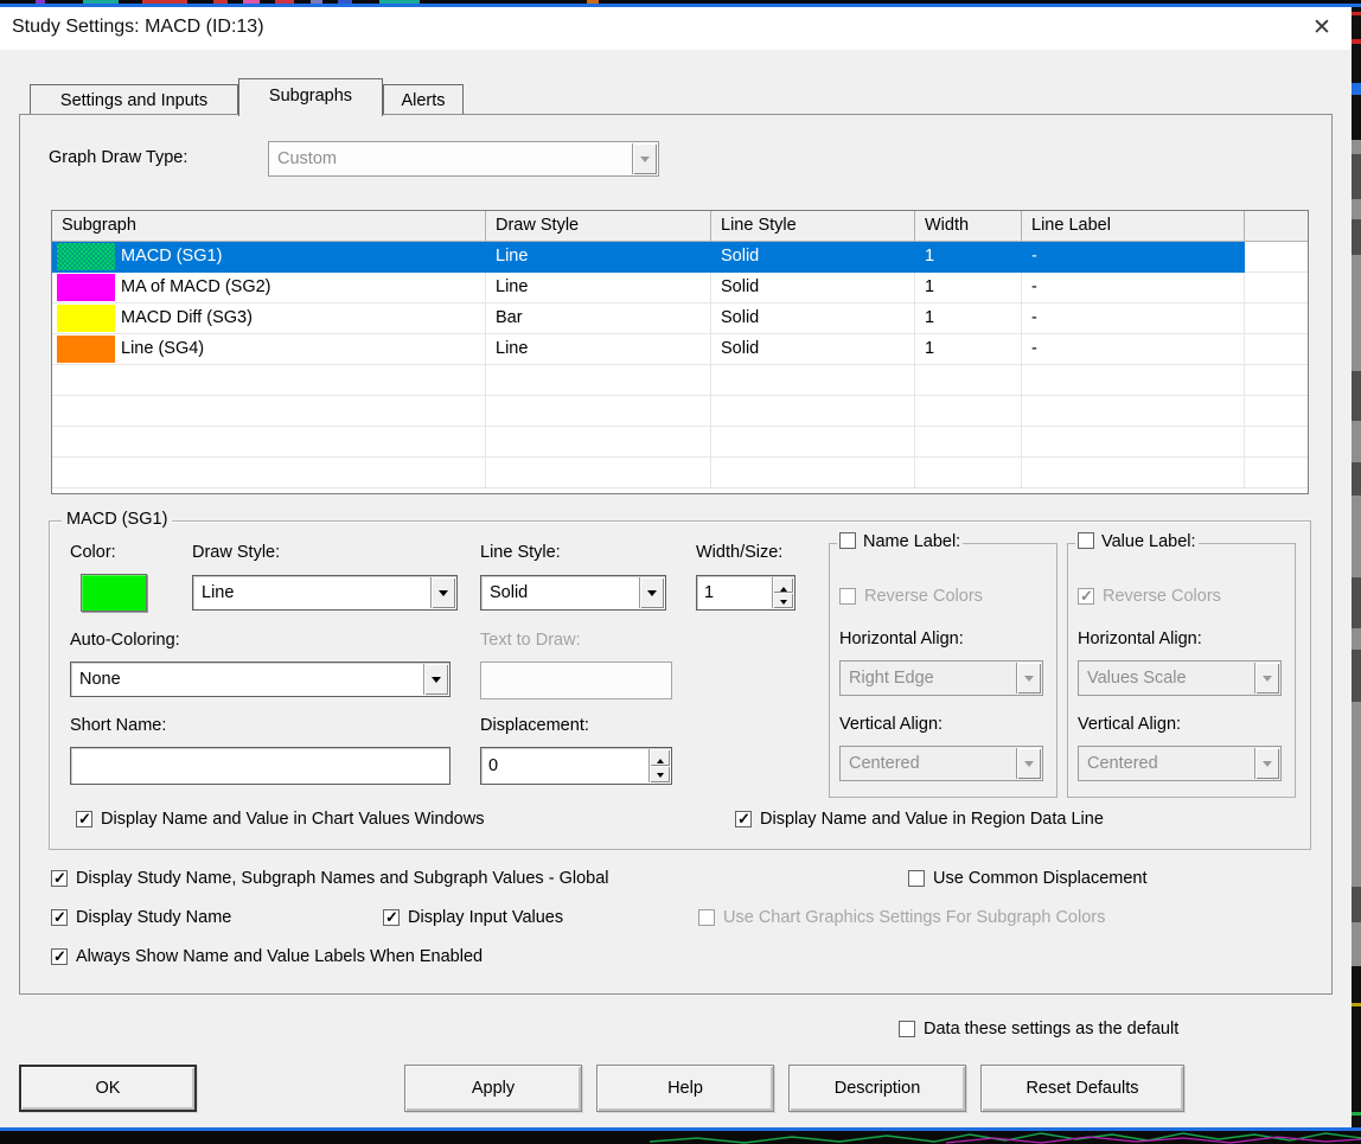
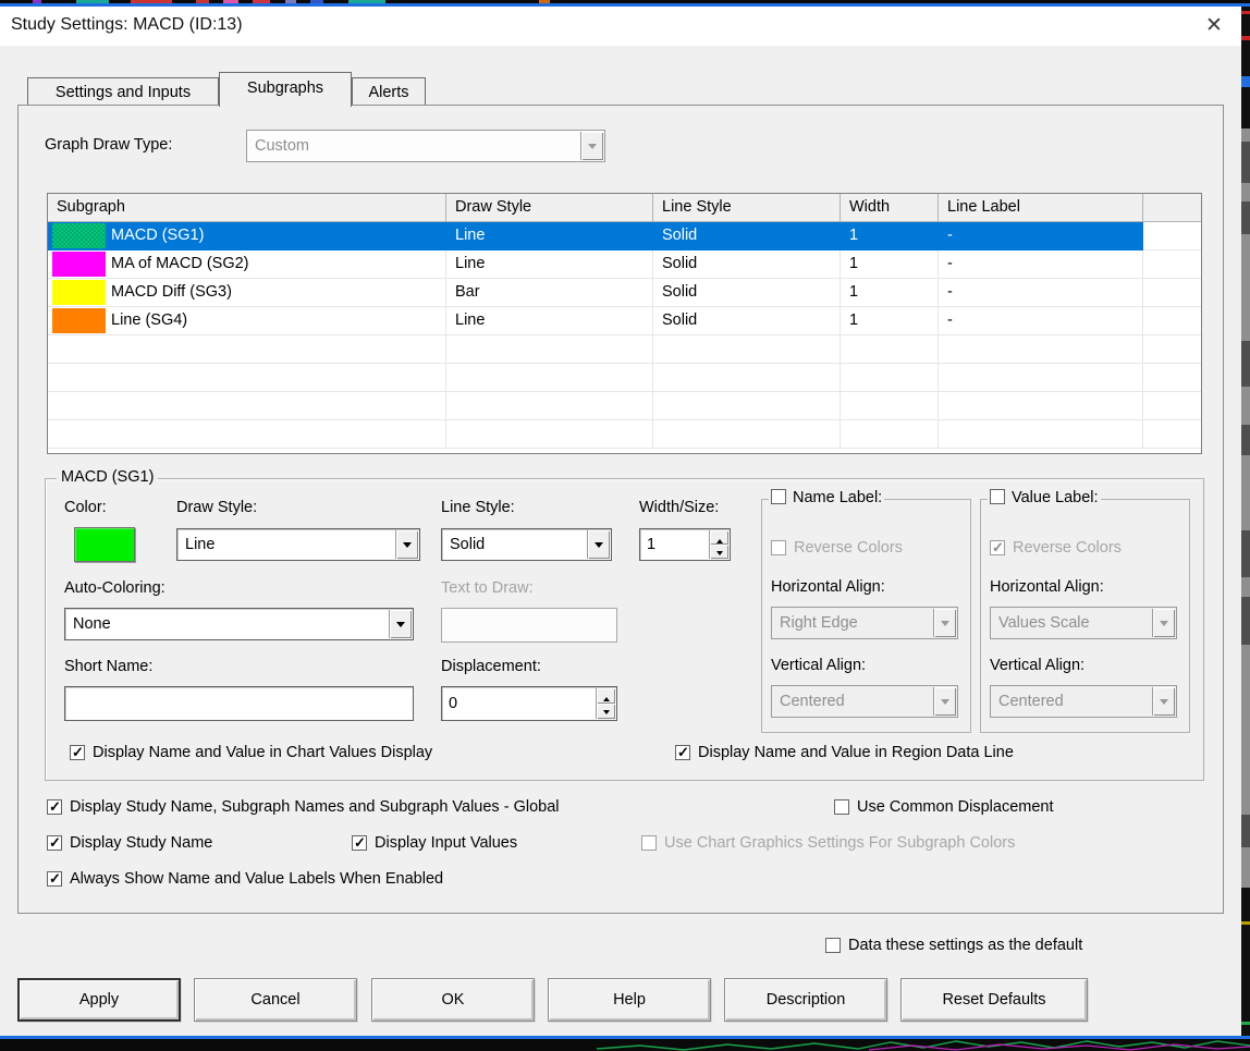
  Study Settings: MACD (ID:13)
  ✕
  Settings and Inputs
  Subgraphs
  Alerts
  Graph Draw Type:
  Custom
  Subgraph
  Draw Style
  Line Style
  Width
  Line Label
  MACD (SG1)
  Line
  Solid
  1
  -
  MA of MACD (SG2)
  Line
  Solid
  1
  -
  MACD Diff (SG3)
  Bar
  Solid
  1
  -
  Line (SG4)
  Line
  Solid
  1
  -
  MACD (SG1)
  Color:
  Draw Style:
  Line Style:
  Width/Size:
  Line
  Solid
  1
  Auto-Coloring:
  Text to Draw:
  None
  Short Name:
  Displacement:
  0
  Name Label:
  Reverse Colors
  Horizontal Align:
  Right Edge
  Vertical Align:
  Centered
  Value Label:
  Reverse Colors
  Horizontal Align:
  Values Scale
  Vertical Align:
  Centered
- Display Name and Value in Chart Values Windows
+ Display Name and Value in Chart Values Display
  Display Name and Value in Region Data Line
  Display Study Name, Subgraph Names and Subgraph Values - Global
  Use Common Displacement
  Display Study Name
  Display Input Values
  Use Chart Graphics Settings For Subgraph Colors
  Always Show Name and Value Labels When Enabled
  Data these settings as the default
- OK
+ Apply
+ Cancel
- Apply
+ OK
  Help
  Description
  Reset Defaults
